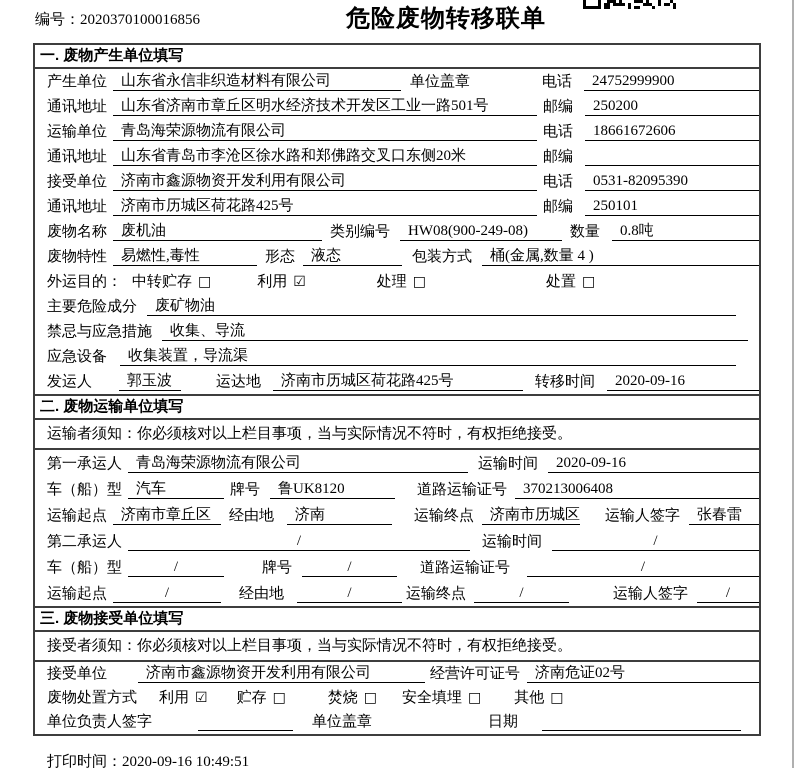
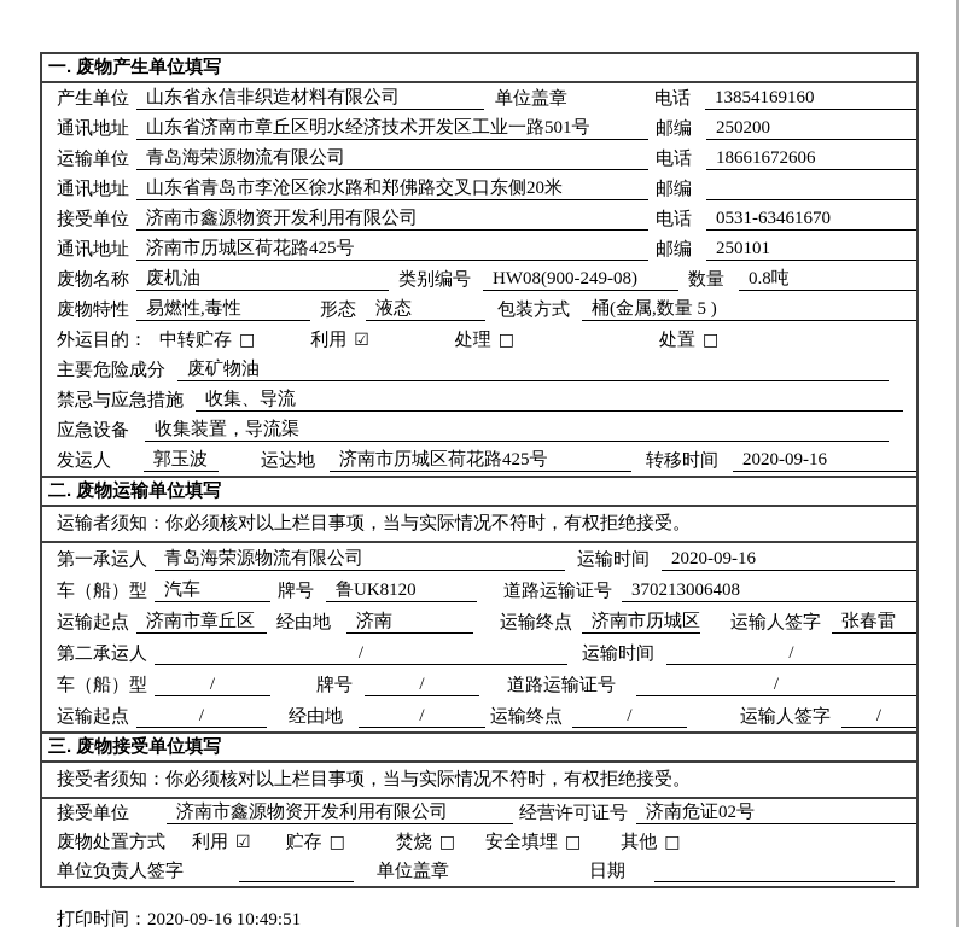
- 编号：2020370100016856
- 危险废物转移联单
  一. 废物产生单位填写
  产生单位
  山东省永信非织造材料有限公司
  单位盖章
  电话
- 24752999900
+ 13854169160
  通讯地址
  山东省济南市章丘区明水经济技术开发区工业一路501号
  邮编
  250200
  运输单位
  青岛海荣源物流有限公司
  电话
  18661672606
  通讯地址
  山东省青岛市李沧区徐水路和郑佛路交叉口东侧20米
  邮编
  接受单位
  济南市鑫源物资开发利用有限公司
  电话
- 0531-82095390
+ 0531-63461670
  通讯地址
  济南市历城区荷花路425号
  邮编
  250101
  废物名称
  废机油
  类别编号
  HW08(900-249-08)
  数量
  0.8吨
  废物特性
  易燃性,毒性
  形态
  液态
  包装方式
- 桶(金属,数量 4 )
+ 桶(金属,数量 5 )
  外运目的：
  中转贮存
  □
  利用
  ☑
  处理
  □
  处置
  □
  主要危险成分
  废矿物油
  禁忌与应急措施
  收集、导流
  应急设备
  收集装置，导流渠
  发运人
  郭玉波
  运达地
  济南市历城区荷花路425号
  转移时间
  2020-09-16
  二. 废物运输单位填写
  运输者须知：
  你必须核对以上栏目事项，当与实际情况不符时，有权拒绝接受。
  第一承运人
  青岛海荣源物流有限公司
  运输时间
  2020-09-16
  车（船）型
  汽车
  牌号
  鲁UK8120
  道路运输证号
  370213006408
  运输起点
  济南市章丘区
  经由地
  济南
  运输终点
  济南市历城区
  运输人签字
  张春雷
  第二承运人
  /
  运输时间
  /
  车（船）型
  /
  牌号
  /
  道路运输证号
  /
  运输起点
  /
  经由地
  /
  运输终点
  /
  运输人签字
  /
  三. 废物接受单位填写
  接受者须知：
  你必须核对以上栏目事项，当与实际情况不符时，有权拒绝接受。
  接受单位
  济南市鑫源物资开发利用有限公司
  经营许可证号
  济南危证02号
  废物处置方式
  利用
  ☑
  贮存
  □
  焚烧
  □
  安全填埋
  □
  其他
  □
  单位负责人签字
  单位盖章
  日期
  打印时间：2020-09-16 10:49:51
